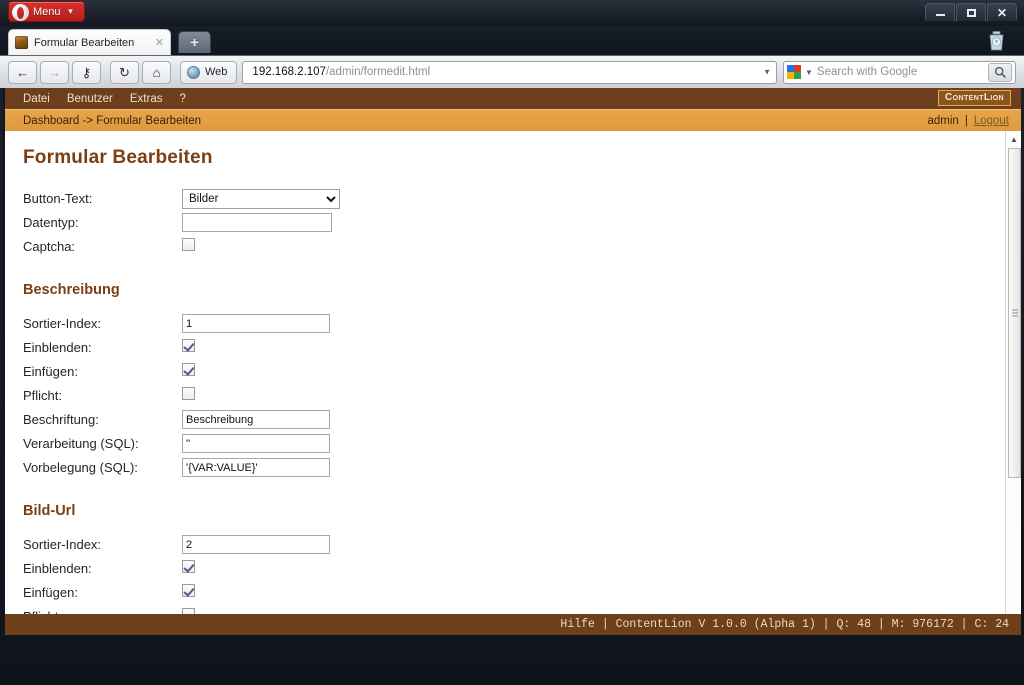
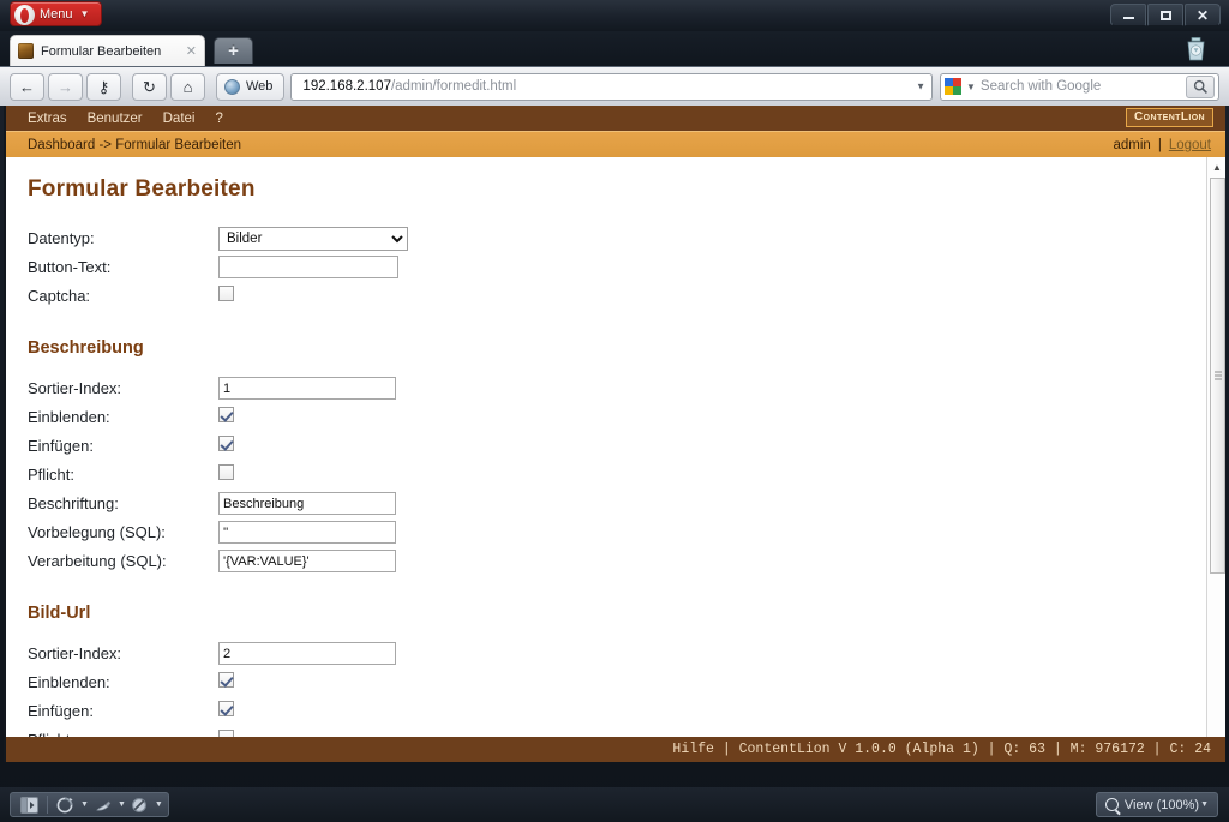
  Menu
  ▼
  ✕
  Formular Bearbeiten
  ✕
  +
  ←
  →
  ⚷
  ↻
  ⌂
  Web
  192.168.2.107
  /admin/formedit.html
  ▼
  ▼
  Search with Google
- Datei
+ Extras
  Benutzer
- Extras
+ Datei
  ?
  ContentLion
  Dashboard -> Formular Bearbeiten
  admin
  |
  Logout
  Formular Bearbeiten
- Button-Text:
+ Datentyp:
  Bilder
- Datentyp:
+ Button-Text:
  Captcha:
  Beschreibung
  Sortier-Index:
  1
  Einblenden:
  Einfügen:
  Pflicht:
  Beschriftung:
  Beschreibung
- Verarbeitung (SQL):
+ Vorbelegung (SQL):
  ''
- Vorbelegung (SQL):
+ Verarbeitung (SQL):
  '{VAR:VALUE}'
  Bild-Url
  Sortier-Index:
  2
  Einblenden:
  Einfügen:
  ▲
- Hilfe | ContentLion V 1.0.0 (Alpha 1) | Q: 48 | M: 976172 | C: 24
+ Hilfe | ContentLion V 1.0.0 (Alpha 1) | Q: 63 | M: 976172 | C: 24
+ View (100%)
